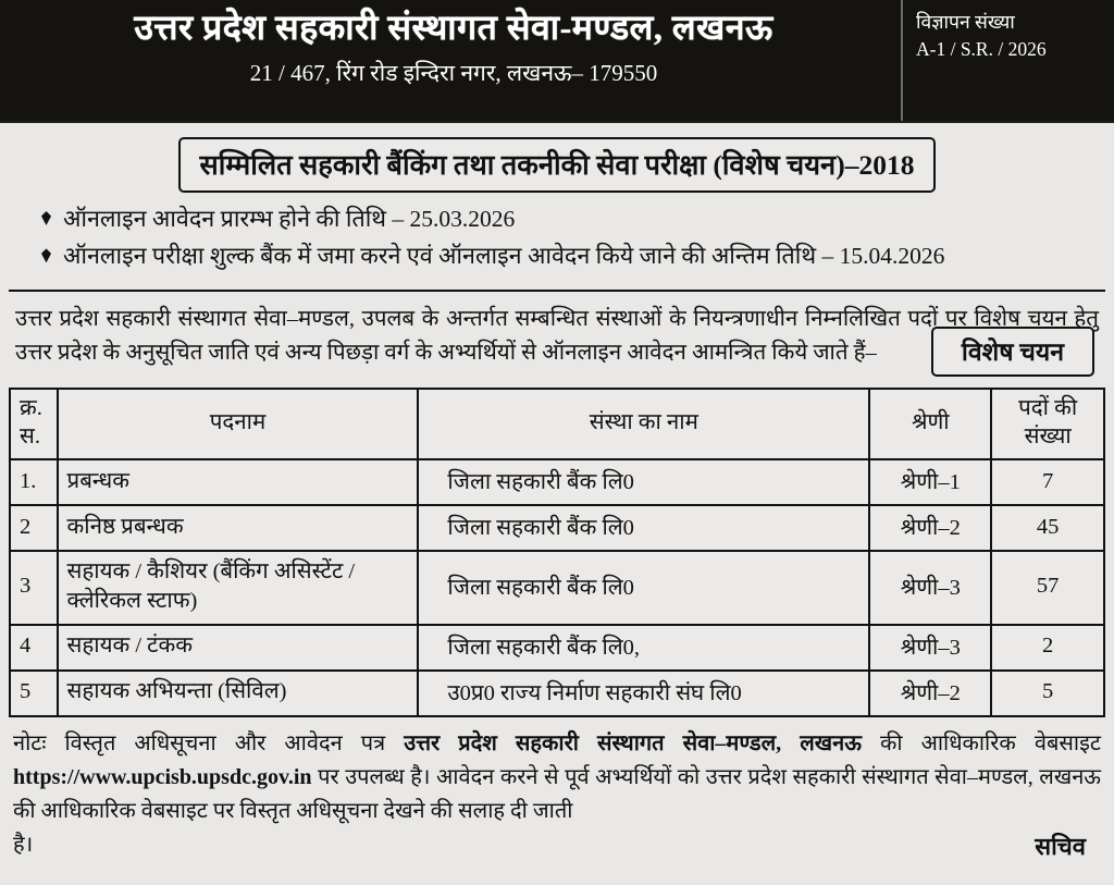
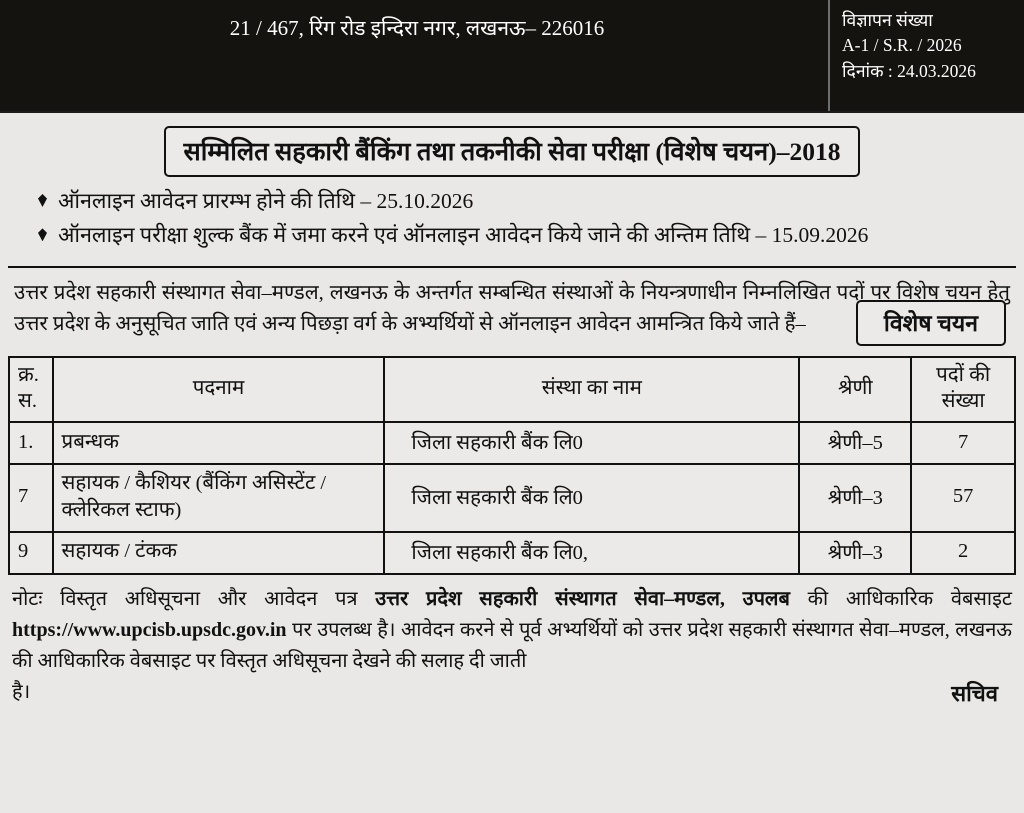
- उत्तर प्रदेश सहकारी संस्थागत सेवा-मण्डल, लखनऊ
- 21 / 467, रिंग रोड इन्दिरा नगर, लखनऊ– 179550
+ 21 / 467, रिंग रोड इन्दिरा नगर, लखनऊ– 226016
  विज्ञापन संख्या
  A-1 / S.R. / 2026
+ दिनांक : 24.03.2026
  सम्मिलित सहकारी बैंकिंग तथा तकनीकी सेवा परीक्षा (विशेष चयन)–2018
- ऑनलाइन आवेदन प्रारम्भ होने की तिथि – 25.03.2026
+ ऑनलाइन आवेदन प्रारम्भ होने की तिथि – 25.10.2026
- ऑनलाइन परीक्षा शुल्क बैंक में जमा करने एवं ऑनलाइन आवेदन किये जाने की अन्तिम तिथि – 15.04.2026
+ ऑनलाइन परीक्षा शुल्क बैंक में जमा करने एवं ऑनलाइन आवेदन किये जाने की अन्तिम तिथि – 15.09.2026
- उत्तर प्रदेश सहकारी संस्थागत सेवा–मण्डल, उपलब के अन्तर्गत सम्बन्धित संस्थाओं के नियन्त्रणाधीन निम्नलिखित पदों पर विशेष चयन हेतु उत्तर प्रदेश के अनुसूचित जाति एवं अन्य पिछड़ा वर्ग के अभ्यर्थियों से ऑनलाइन आवेदन आमन्त्रित किये जाते हैं–
+ उत्तर प्रदेश सहकारी संस्थागत सेवा–मण्डल, लखनऊ के अन्तर्गत सम्बन्धित संस्थाओं के नियन्त्रणाधीन निम्नलिखित पदों पर विशेष चयन हेतु उत्तर प्रदेश के अनुसूचित जाति एवं अन्य पिछड़ा वर्ग के अभ्यर्थियों से ऑनलाइन आवेदन आमन्त्रित किये जाते हैं–
  विशेष चयन
  क्र. स.	पदनाम	संस्था का नाम	श्रेणी	पदों की संख्या
- 1.	प्रबन्धक	जिला सहकारी बैंक लि0	श्रेणी–1	7
+ 1.	प्रबन्धक	जिला सहकारी बैंक लि0	श्रेणी–5	7
- 2	कनिष्ठ प्रबन्धक	जिला सहकारी बैंक लि0	श्रेणी–2	45
- 3	सहायक / कैशियर (बैंकिंग असिस्टेंट / क्लेरिकल स्टाफ)	जिला सहकारी बैंक लि0	श्रेणी–3	57
+ 7	सहायक / कैशियर (बैंकिंग असिस्टेंट / क्लेरिकल स्टाफ)	जिला सहकारी बैंक लि0	श्रेणी–3	57
- 4	सहायक / टंकक	जिला सहकारी बैंक लि0,	श्रेणी–3	2
+ 9	सहायक / टंकक	जिला सहकारी बैंक लि0,	श्रेणी–3	2
- 5	सहायक अभियन्ता (सिविल)	उ0प्र0 राज्य निर्माण सहकारी संघ लि0	श्रेणी–2	5
- नोटः विस्तृत अधिसूचना और आवेदन पत्र उत्तर प्रदेश सहकारी संस्थागत सेवा–मण्डल, लखनऊ की आधिकारिक वेबसाइट https://www.upcisb.upsdc.gov.in पर उपलब्ध है। आवेदन करने से पूर्व अभ्यर्थियों को उत्तर प्रदेश सहकारी संस्थागत सेवा–मण्डल, लखनऊ की आधिकारिक वेबसाइट पर विस्तृत अधिसूचना देखने की सलाह दी जाती
+ नोटः विस्तृत अधिसूचना और आवेदन पत्र उत्तर प्रदेश सहकारी संस्थागत सेवा–मण्डल, उपलब की आधिकारिक वेबसाइट https://www.upcisb.upsdc.gov.in पर उपलब्ध है। आवेदन करने से पूर्व अभ्यर्थियों को उत्तर प्रदेश सहकारी संस्थागत सेवा–मण्डल, लखनऊ की आधिकारिक वेबसाइट पर विस्तृत अधिसूचना देखने की सलाह दी जाती
  है।
  सचिव
